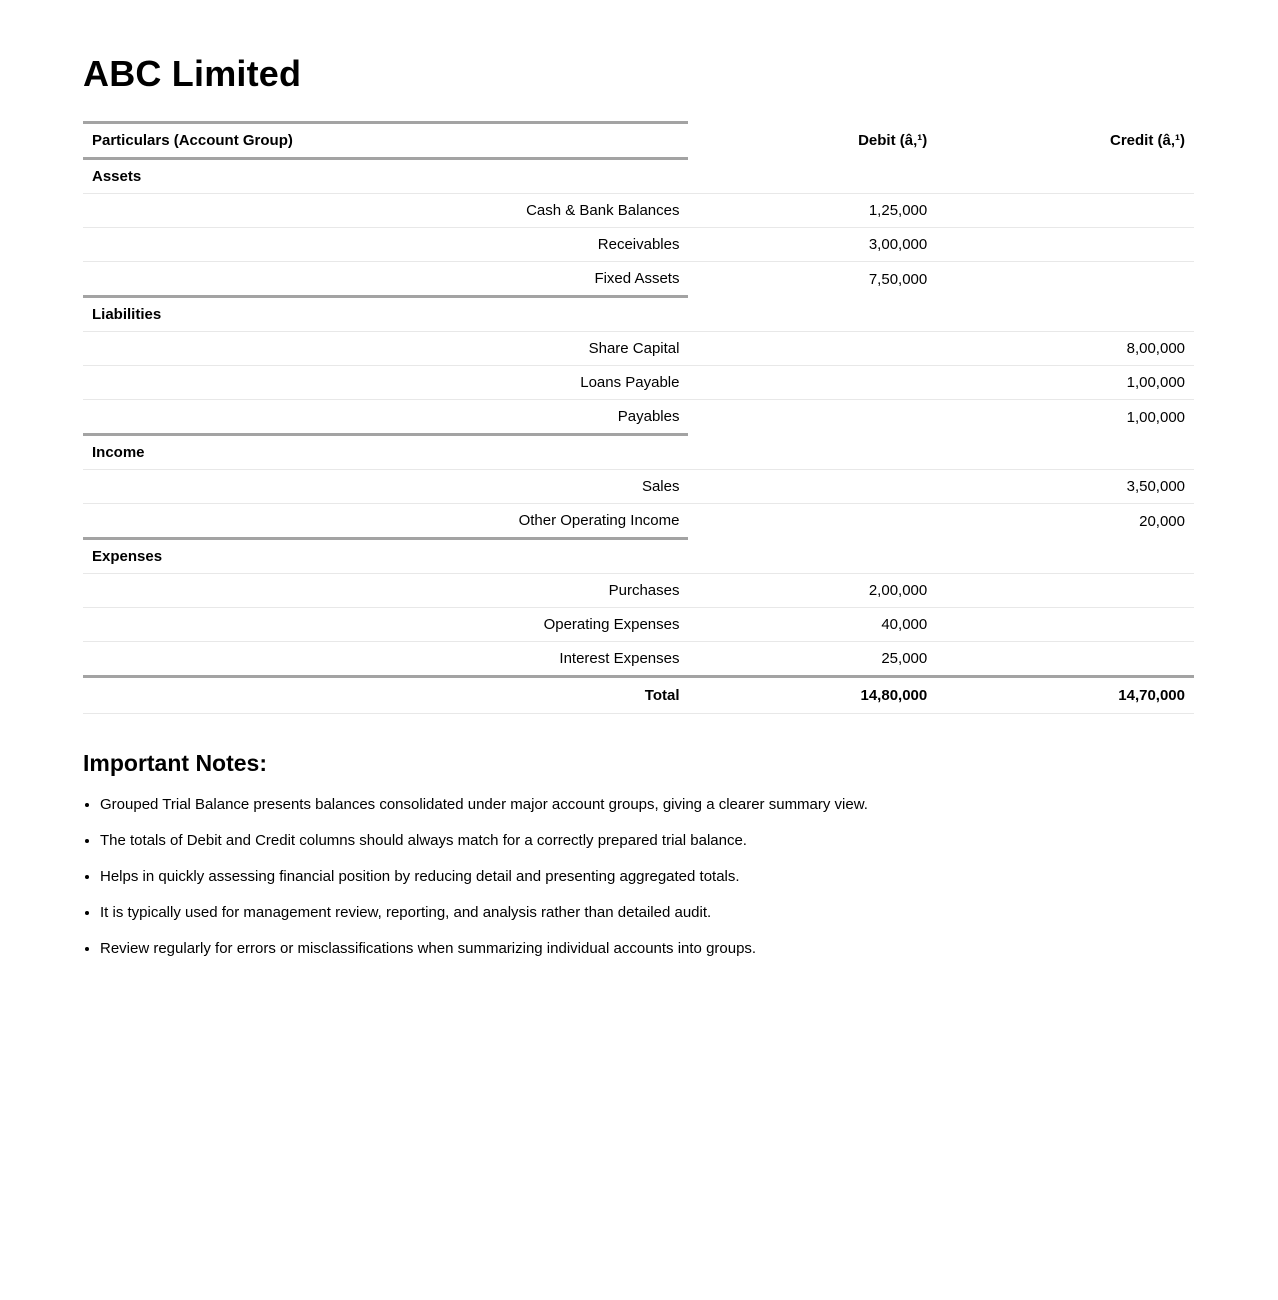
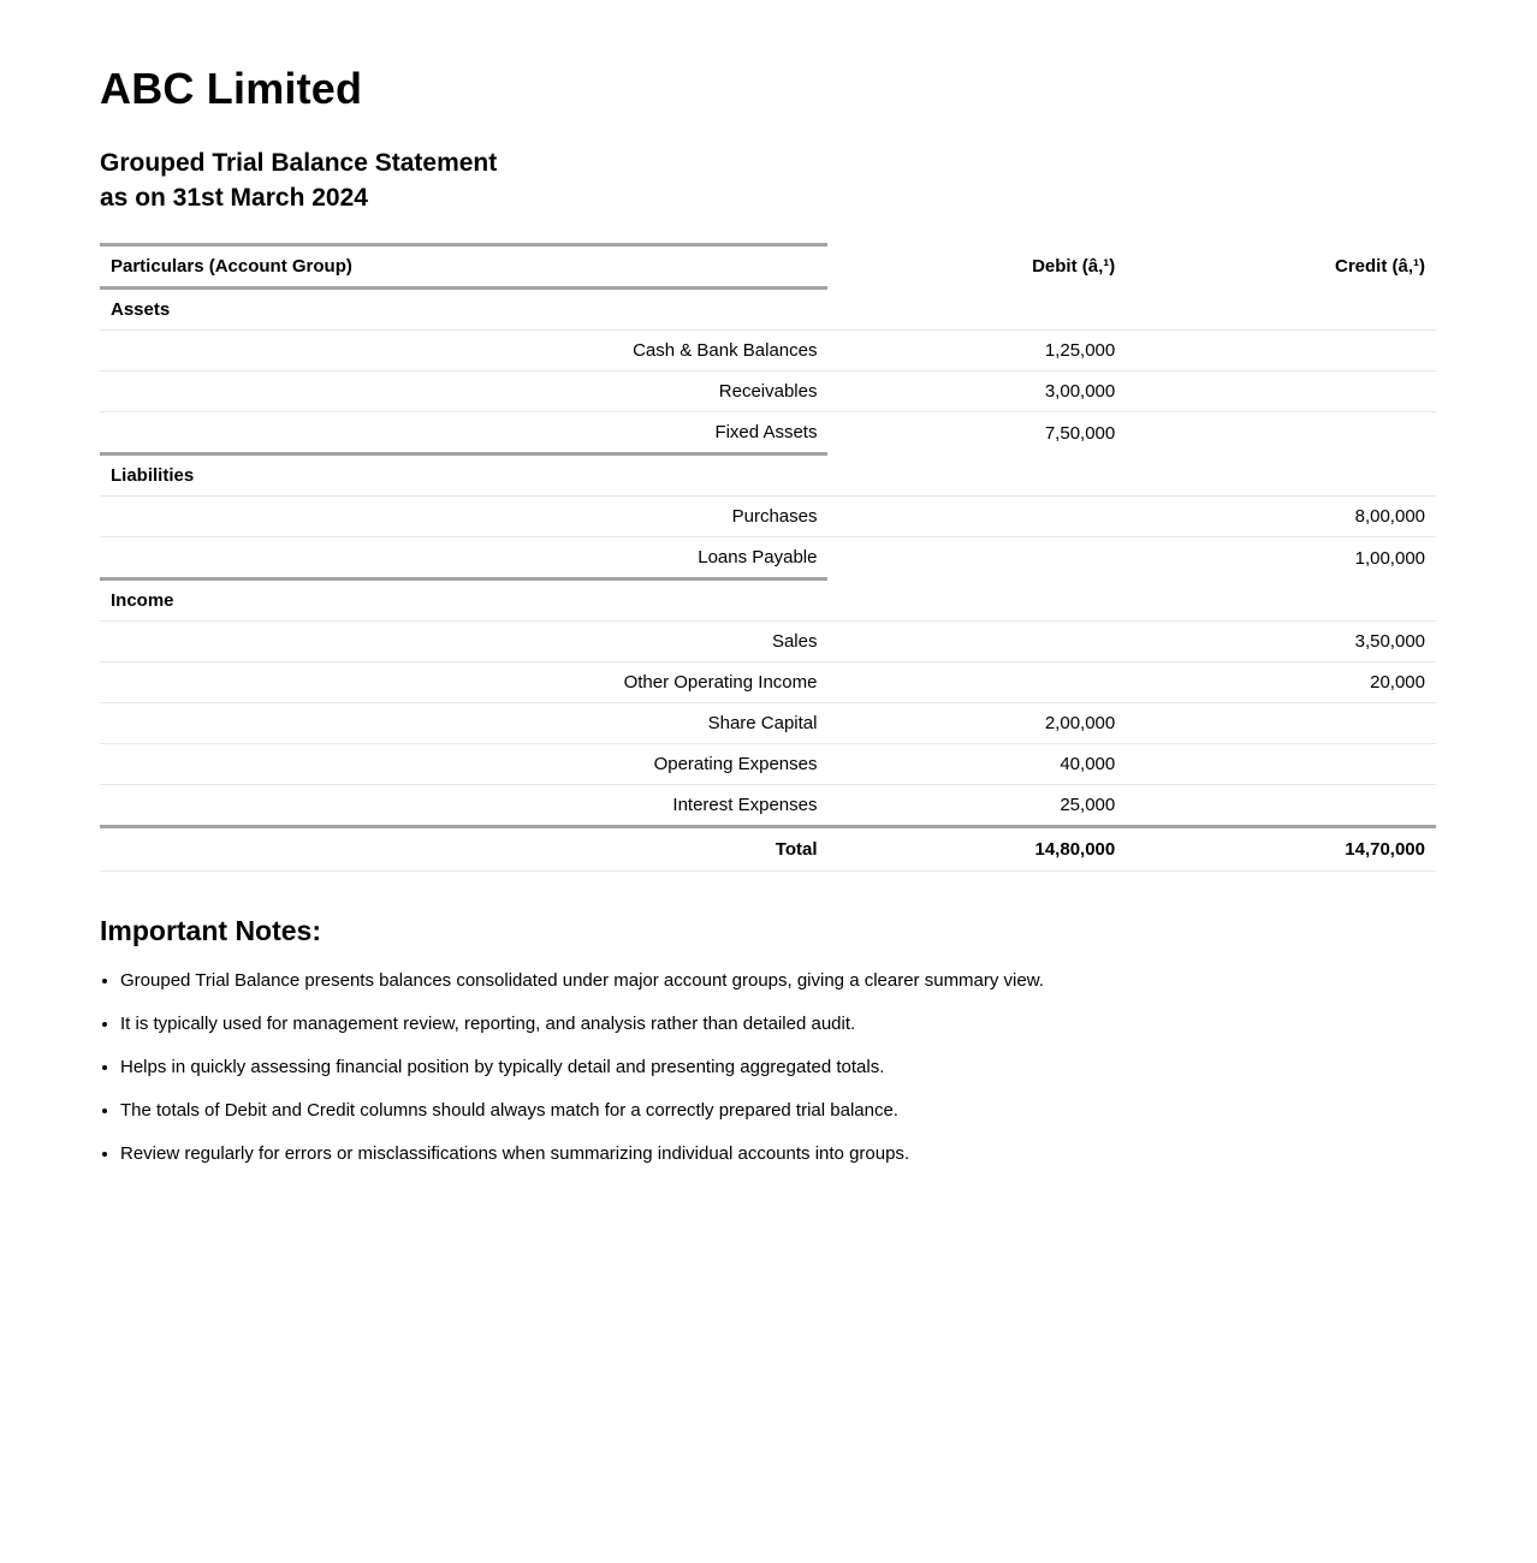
  ABC Limited
+ Grouped Trial Balance Statement
+ as on 31st March 2024
  Particulars (Account Group)	Debit (â‚¹)	Credit (â‚¹)
  Assets
  Cash & Bank Balances	1,25,000
  Receivables	3,00,000
  Fixed Assets	7,50,000
  Liabilities
- Share Capital		8,00,000
+ Purchases		8,00,000
  Loans Payable		1,00,000
- Payables		1,00,000
  Income
  Sales		3,50,000
  Other Operating Income		20,000
- Expenses
- Purchases	2,00,000
+ Share Capital	2,00,000
  Operating Expenses	40,000
  Interest Expenses	25,000
  Total	14,80,000	14,70,000
  Important Notes:
  Grouped Trial Balance presents balances consolidated under major account groups, giving a clearer summary view.
- The totals of Debit and Credit columns should always match for a correctly prepared trial balance.
+ It is typically used for management review, reporting, and analysis rather than detailed audit.
- Helps in quickly assessing financial position by reducing detail and presenting aggregated totals.
+ Helps in quickly assessing financial position by typically detail and presenting aggregated totals.
- It is typically used for management review, reporting, and analysis rather than detailed audit.
+ The totals of Debit and Credit columns should always match for a correctly prepared trial balance.
  Review regularly for errors or misclassifications when summarizing individual accounts into groups.
